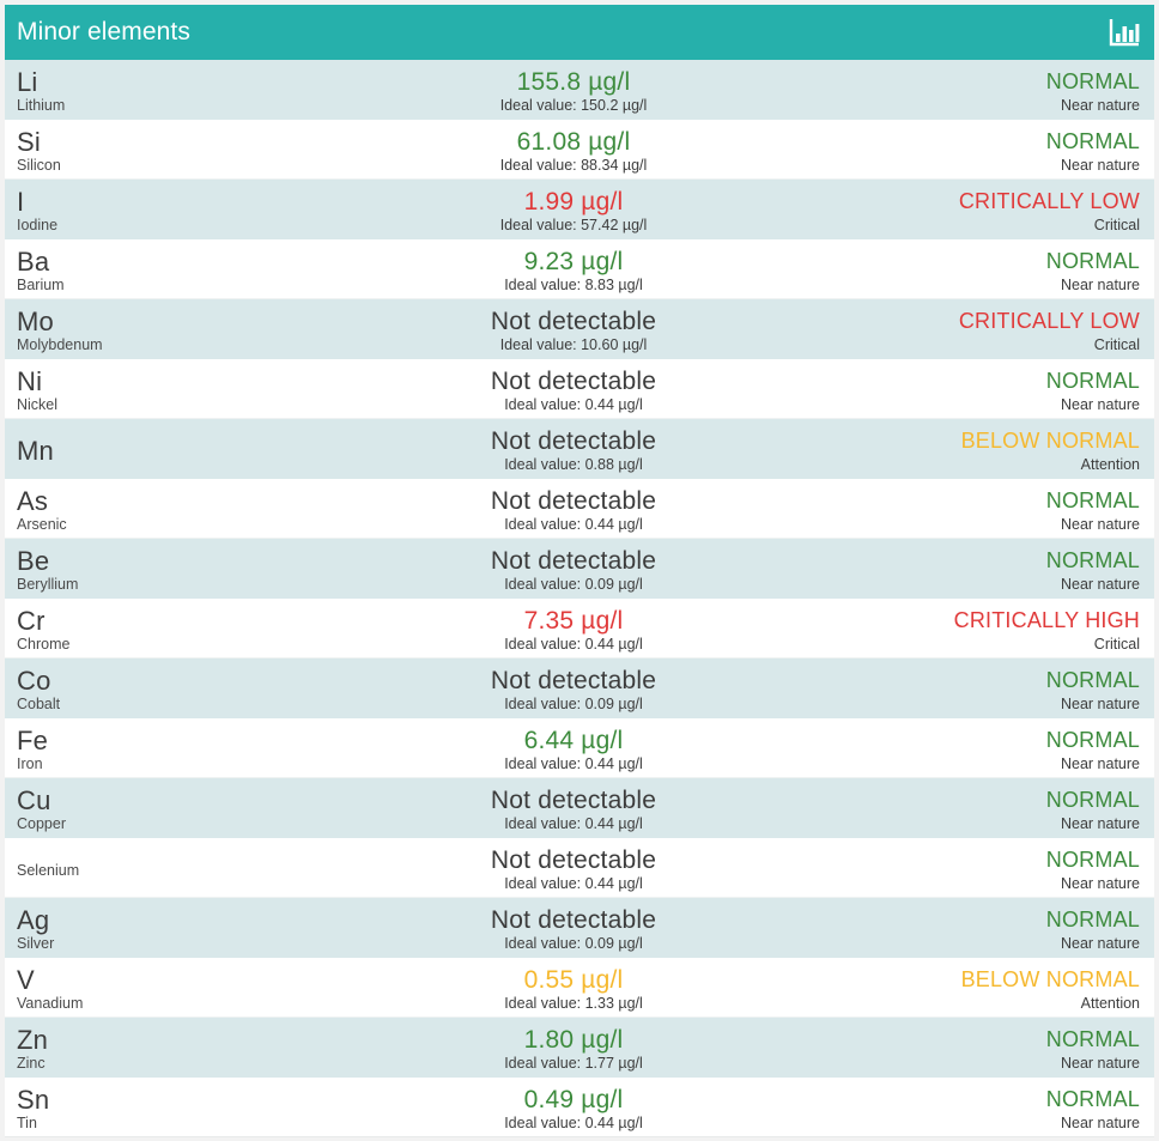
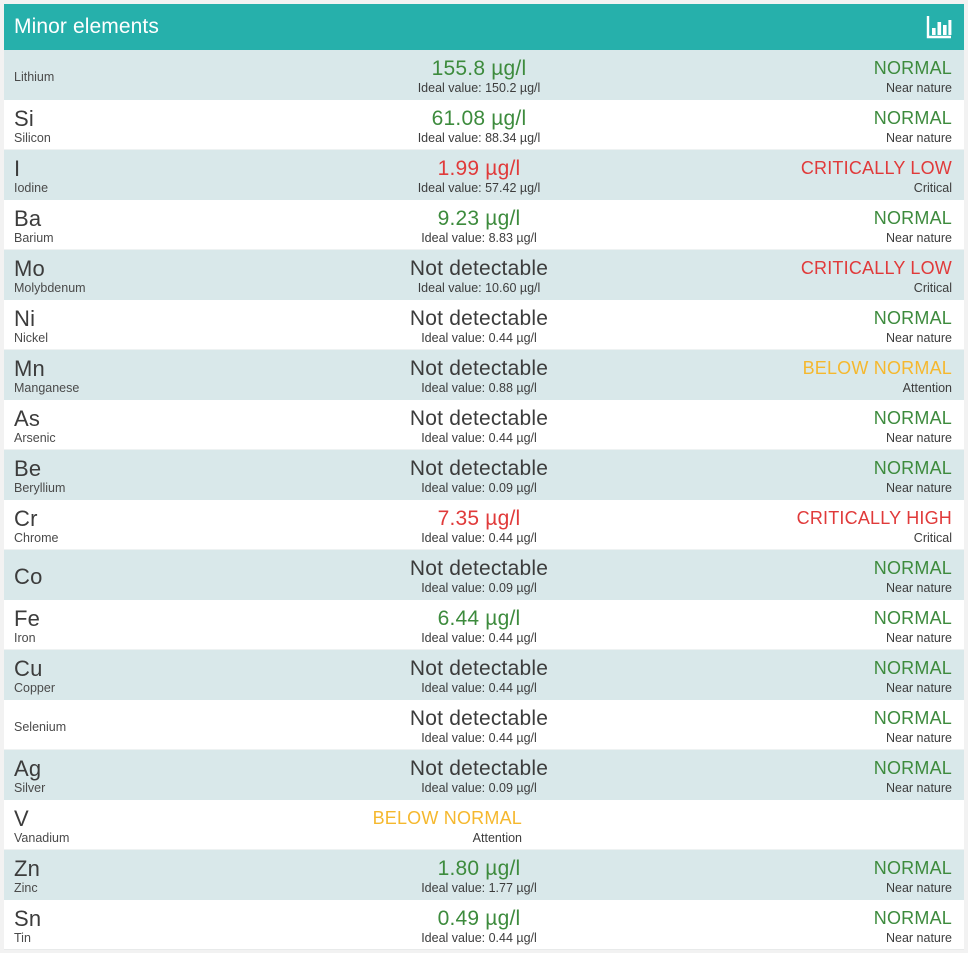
  Minor elements
- Li
  Lithium
  155.8 µg/l
  Ideal value: 150.2 µg/l
  NORMAL
  Near nature
  Si
  Silicon
  61.08 µg/l
  Ideal value: 88.34 µg/l
  NORMAL
  Near nature
  I
  Iodine
  1.99 µg/l
  Ideal value: 57.42 µg/l
  CRITICALLY LOW
  Critical
  Ba
  Barium
  9.23 µg/l
  Ideal value: 8.83 µg/l
  NORMAL
  Near nature
  Mo
  Molybdenum
  Not detectable
  Ideal value: 10.60 µg/l
  CRITICALLY LOW
  Critical
  Ni
  Nickel
  Not detectable
  Ideal value: 0.44 µg/l
  NORMAL
  Near nature
  Mn
+ Manganese
  Not detectable
  Ideal value: 0.88 µg/l
  BELOW NORMAL
  Attention
  As
  Arsenic
  Not detectable
  Ideal value: 0.44 µg/l
  NORMAL
  Near nature
  Be
  Beryllium
  Not detectable
  Ideal value: 0.09 µg/l
  NORMAL
  Near nature
  Cr
  Chrome
  7.35 µg/l
  Ideal value: 0.44 µg/l
  CRITICALLY HIGH
  Critical
  Co
- Cobalt
  Not detectable
  Ideal value: 0.09 µg/l
  NORMAL
  Near nature
  Fe
  Iron
  6.44 µg/l
  Ideal value: 0.44 µg/l
  NORMAL
  Near nature
  Cu
  Copper
  Not detectable
  Ideal value: 0.44 µg/l
  NORMAL
  Near nature
  Selenium
  Not detectable
  Ideal value: 0.44 µg/l
  NORMAL
  Near nature
  Ag
  Silver
  Not detectable
  Ideal value: 0.09 µg/l
  NORMAL
  Near nature
  V
  Vanadium
- 0.55 µg/l
- Ideal value: 1.33 µg/l
  BELOW NORMAL
  Attention
  Zn
  Zinc
  1.80 µg/l
  Ideal value: 1.77 µg/l
  NORMAL
  Near nature
  Sn
  Tin
  0.49 µg/l
  Ideal value: 0.44 µg/l
  NORMAL
  Near nature
